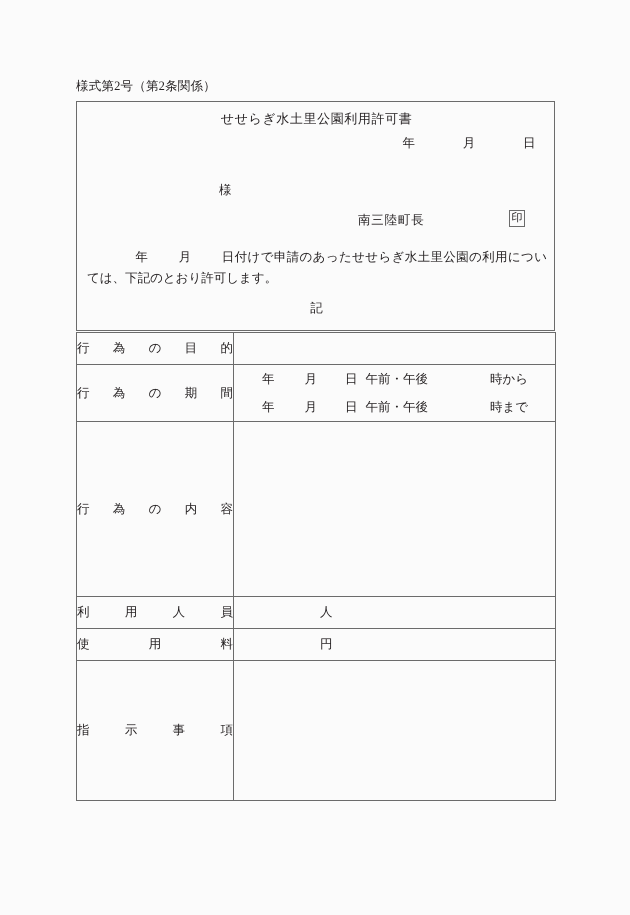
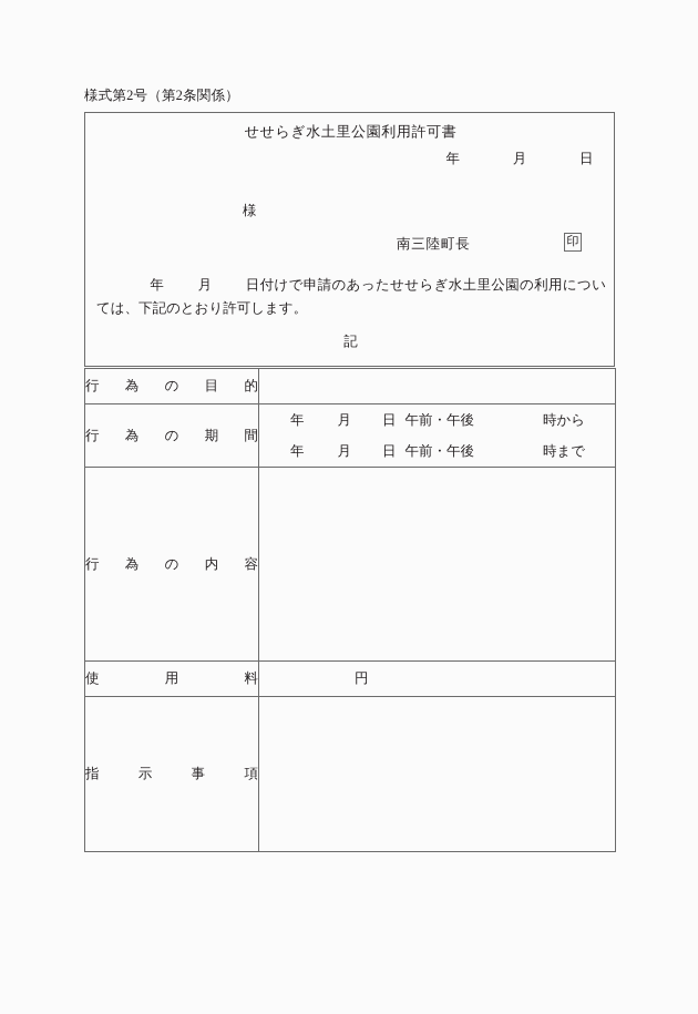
  様式第2号（第2条関係）
  せせらぎ水土里公園利用許可書
  年 月 日
  様
  南三陸町長
  印
  年 月 日付けで申請のあったせせらぎ水土里公園の利用については、下記のとおり許可します。
  記
  行為の目的
  行為の期間	年 月 日 午前・午後 時から 年 月 日 午前・午後 時まで
  行為の内容
- 利用人員	人
  使用料	円
  指示事項
